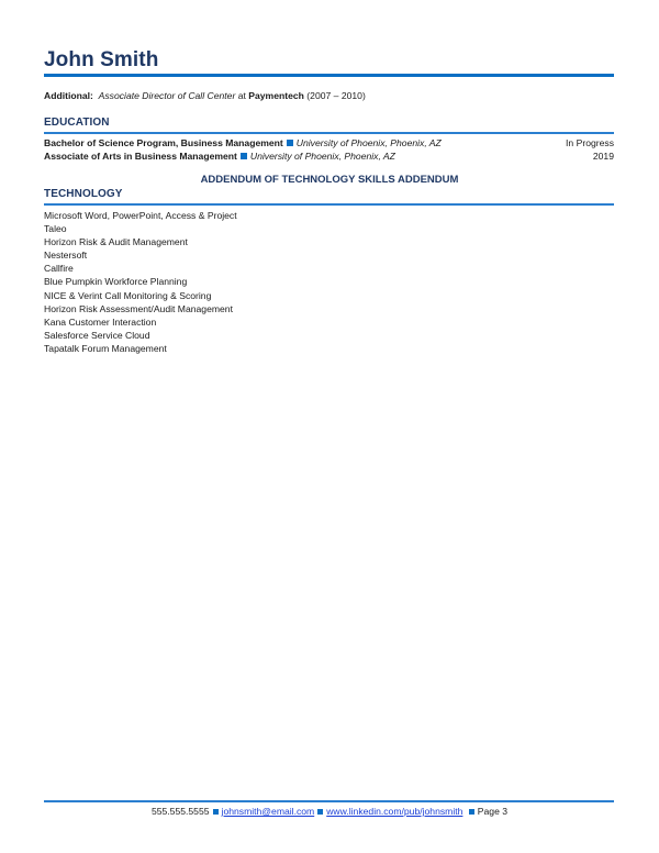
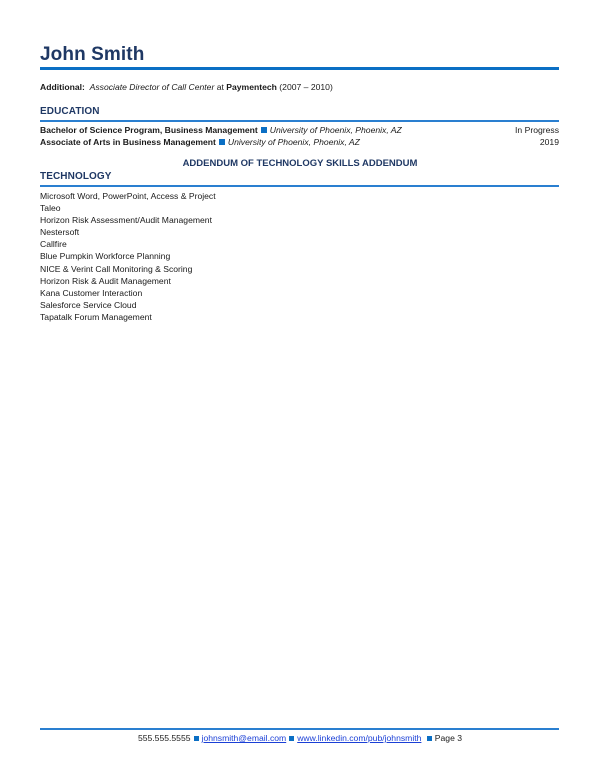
  John Smith
  Additional: Associate Director of Call Center at Paymentech (2007 – 2010)
  EDUCATION
  Bachelor of Science Program, Business Management University of Phoenix, Phoenix, AZ
  In Progress
  Associate of Arts in Business Management University of Phoenix, Phoenix, AZ
  2019
  ADDENDUM OF TECHNOLOGY SKILLS ADDENDUM
  TECHNOLOGY
  Microsoft Word, PowerPoint, Access & Project
  Taleo
- Horizon Risk & Audit Management
+ Horizon Risk Assessment/Audit Management
  Nestersoft
  Callfire
  Blue Pumpkin Workforce Planning
  NICE & Verint Call Monitoring & Scoring
- Horizon Risk Assessment/Audit Management
+ Horizon Risk & Audit Management
  Kana Customer Interaction
  Salesforce Service Cloud
  Tapatalk Forum Management
  555.555.5555 johnsmith@email.com www.linkedin.com/pub/johnsmith Page 3
